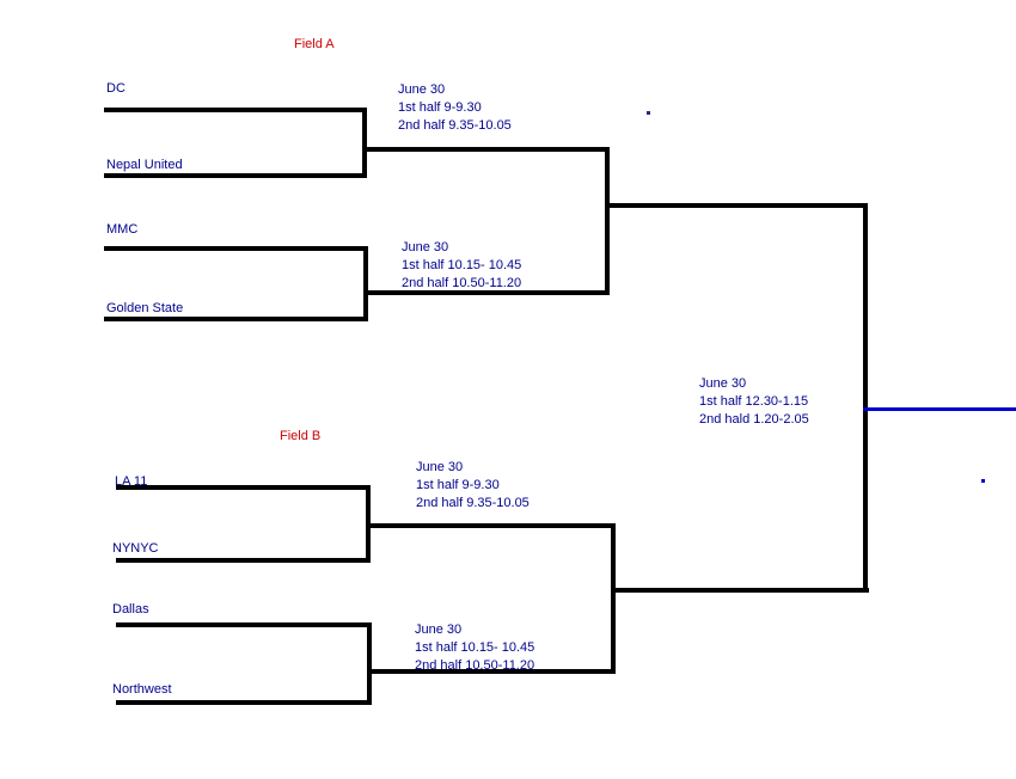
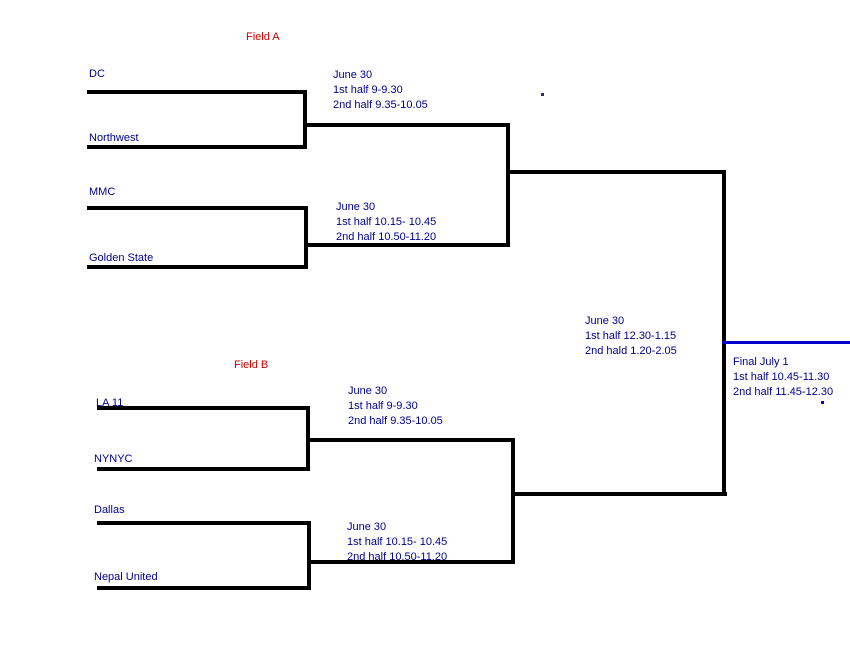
  Field A
  Field B
  DC
- Nepal United
+ Northwest
  June 30
  1st half 9-9.30
  2nd half 9.35-10.05
  MMC
  Golden State
  June 30
  1st half 10.15- 10.45
  2nd half 10.50-11.20
  LA 11
  NYNYC
  June 30
  1st half 9-9.30
  2nd half 9.35-10.05
  Dallas
- Northwest
+ Nepal United
  June 30
  1st half 10.15- 10.45
  2nd half 10.50-11.20
  June 30
  1st half 12.30-1.15
  2nd hald 1.20-2.05
+ Final July 1
+ 1st half 10.45-11.30
+ 2nd half 11.45-12.30
